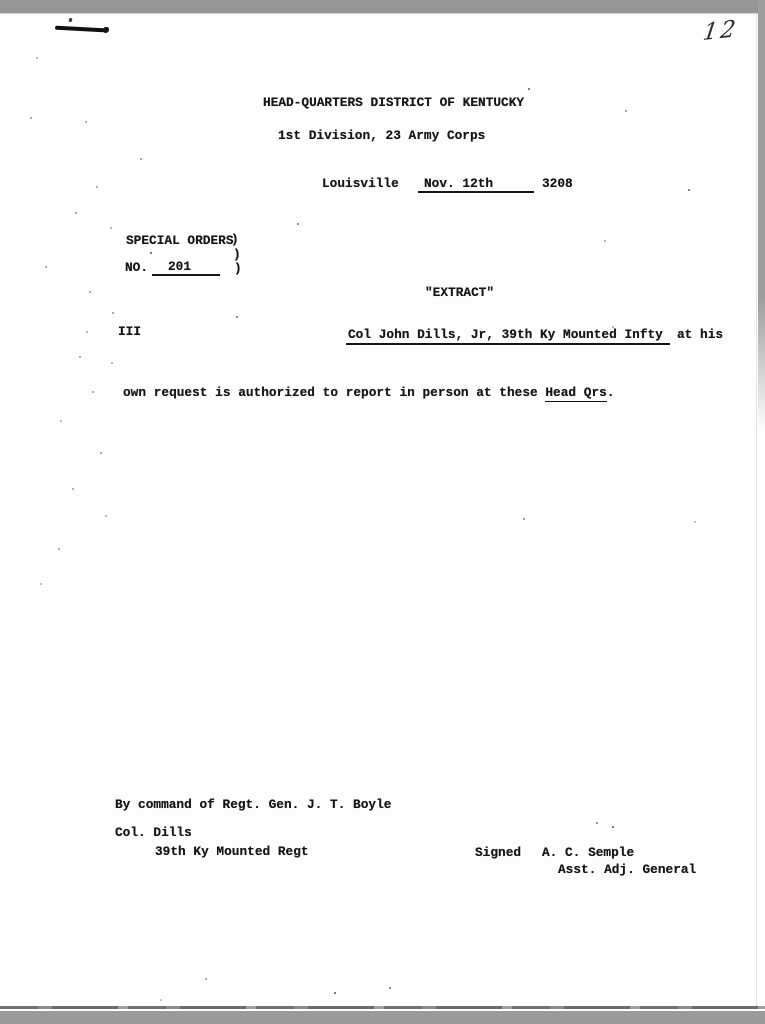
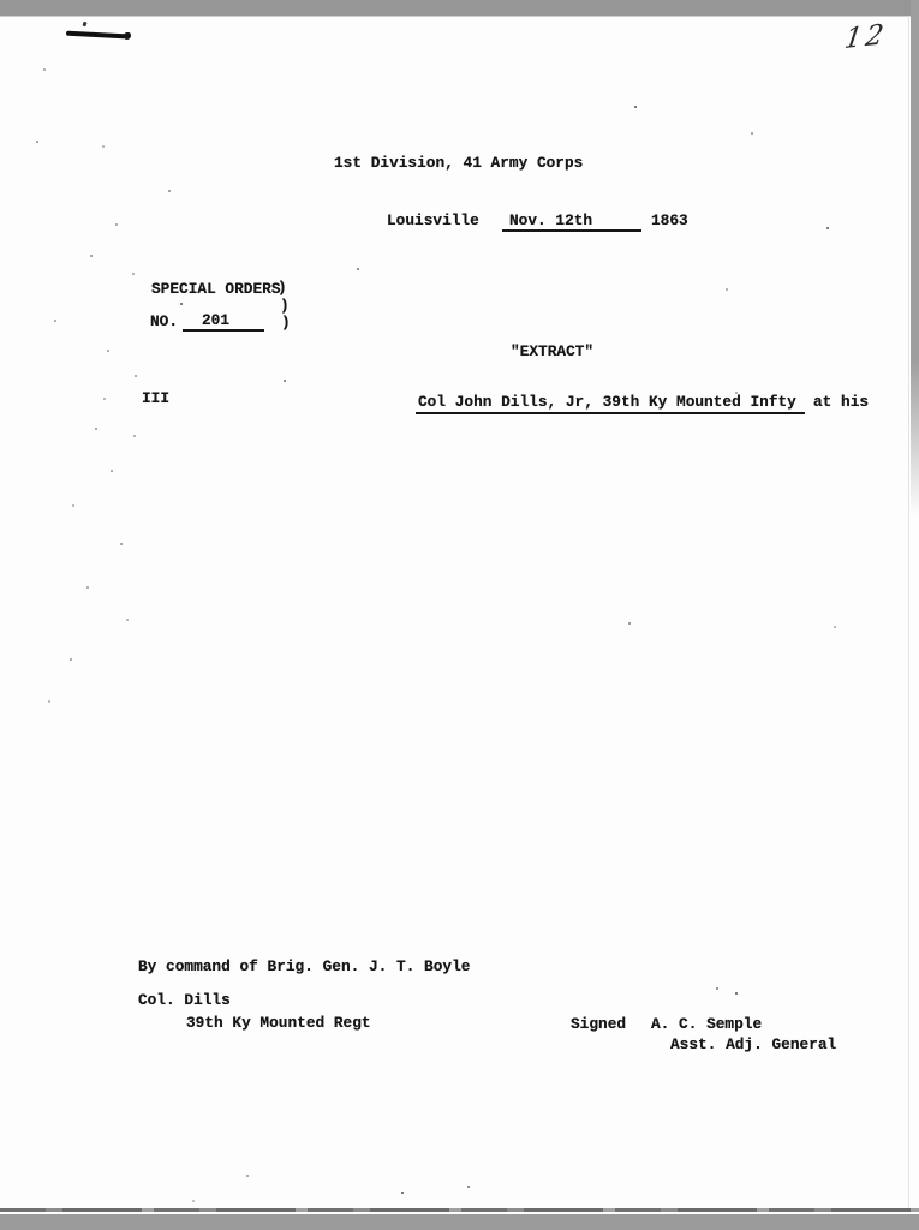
- HEAD-QUARTERS DISTRICT OF KENTUCKY
- 1st Division, 23 Army Corps
+ 1st Division, 41 Army Corps
  Louisville
  Nov. 12th
- 3208
+ 1863
  SPECIAL ORDERS
  )
  )
  )
  NO.
  201
  "EXTRACT"
  III
  Col John Dills, Jr, 39th Ky Mounted Infty
  at his
- own request is authorized to report in person at these Head Qrs.
- By command of Regt. Gen. J. T. Boyle
+ By command of Brig. Gen. J. T. Boyle
  Col. Dills
  39th Ky Mounted Regt
  Signed
  A. C. Semple
  Asst. Adj. General
